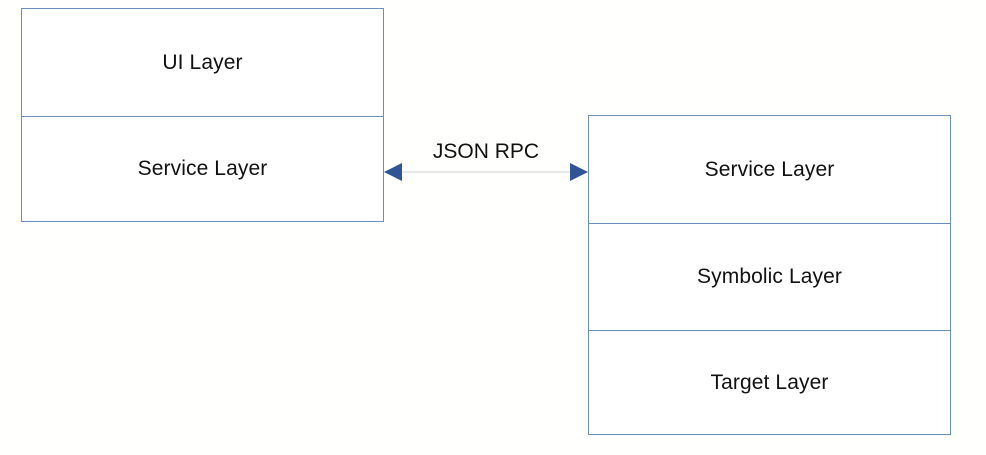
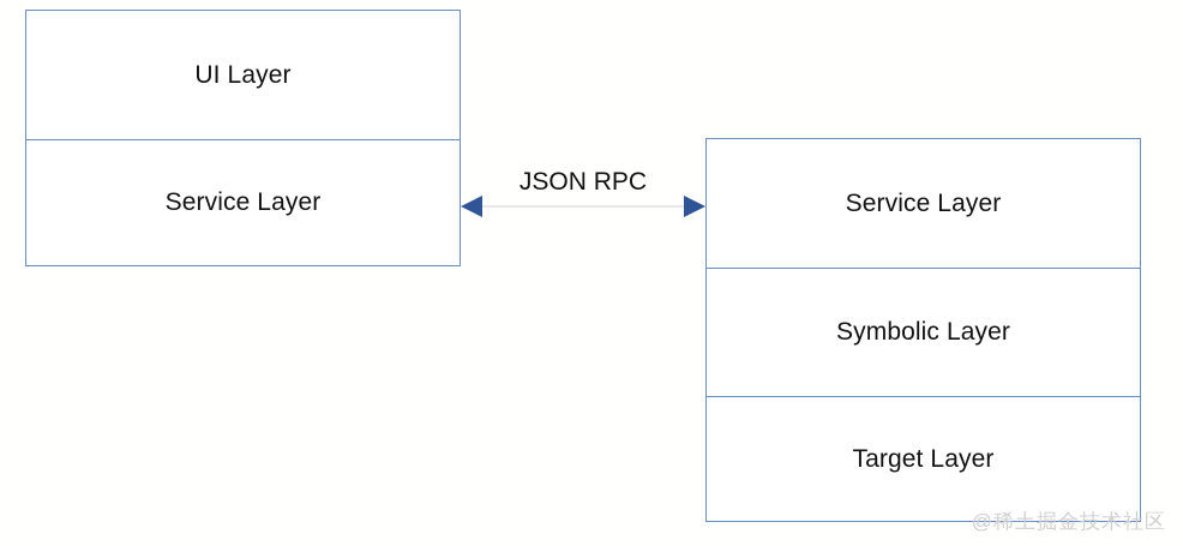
  UI Layer
  Service Layer
  JSON RPC
  Service Layer
  Symbolic Layer
  Target Layer
+ @稀土掘金技术社区
